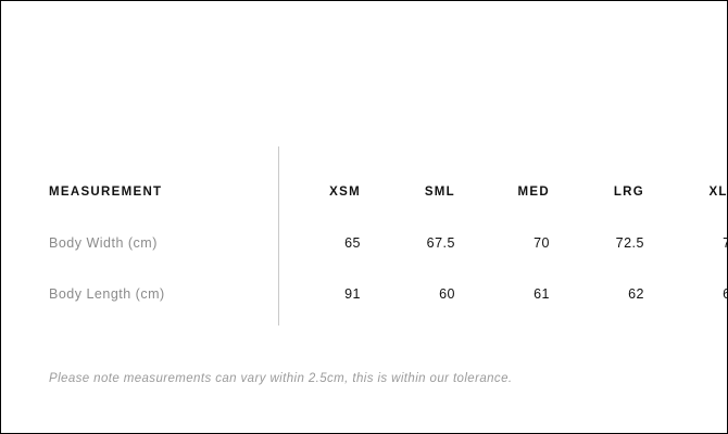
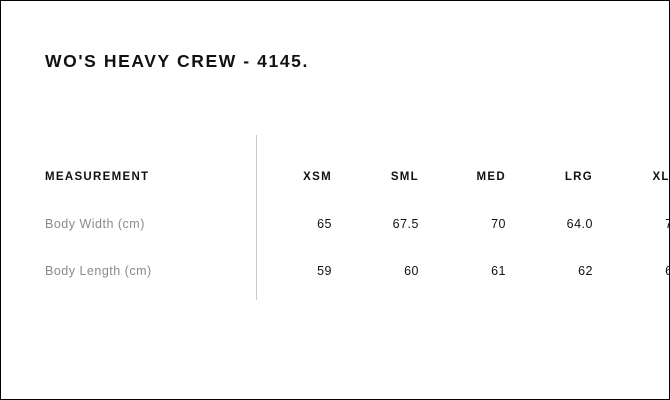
+ WO'S HEAVY CREW - 4145.
  MEASUREMENT	XSM	SML	MED	LRG	XL
- Body Width (cm)	65	67.5	70	72.5	7
+ Body Width (cm)	65	67.5	70	64.0	7
- Body Length (cm)	91	60	61	62	6
+ Body Length (cm)	59	60	61	62	6
- Please note measurements can vary within 2.5cm, this is within our tolerance.
